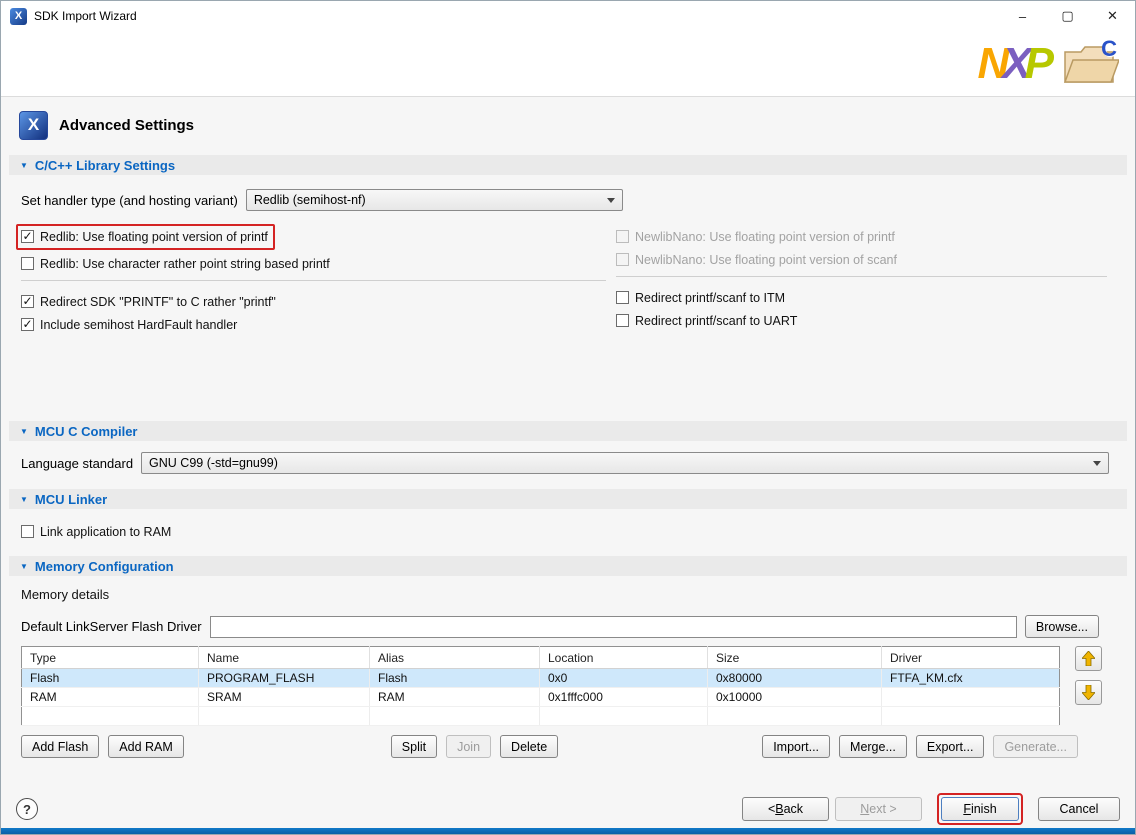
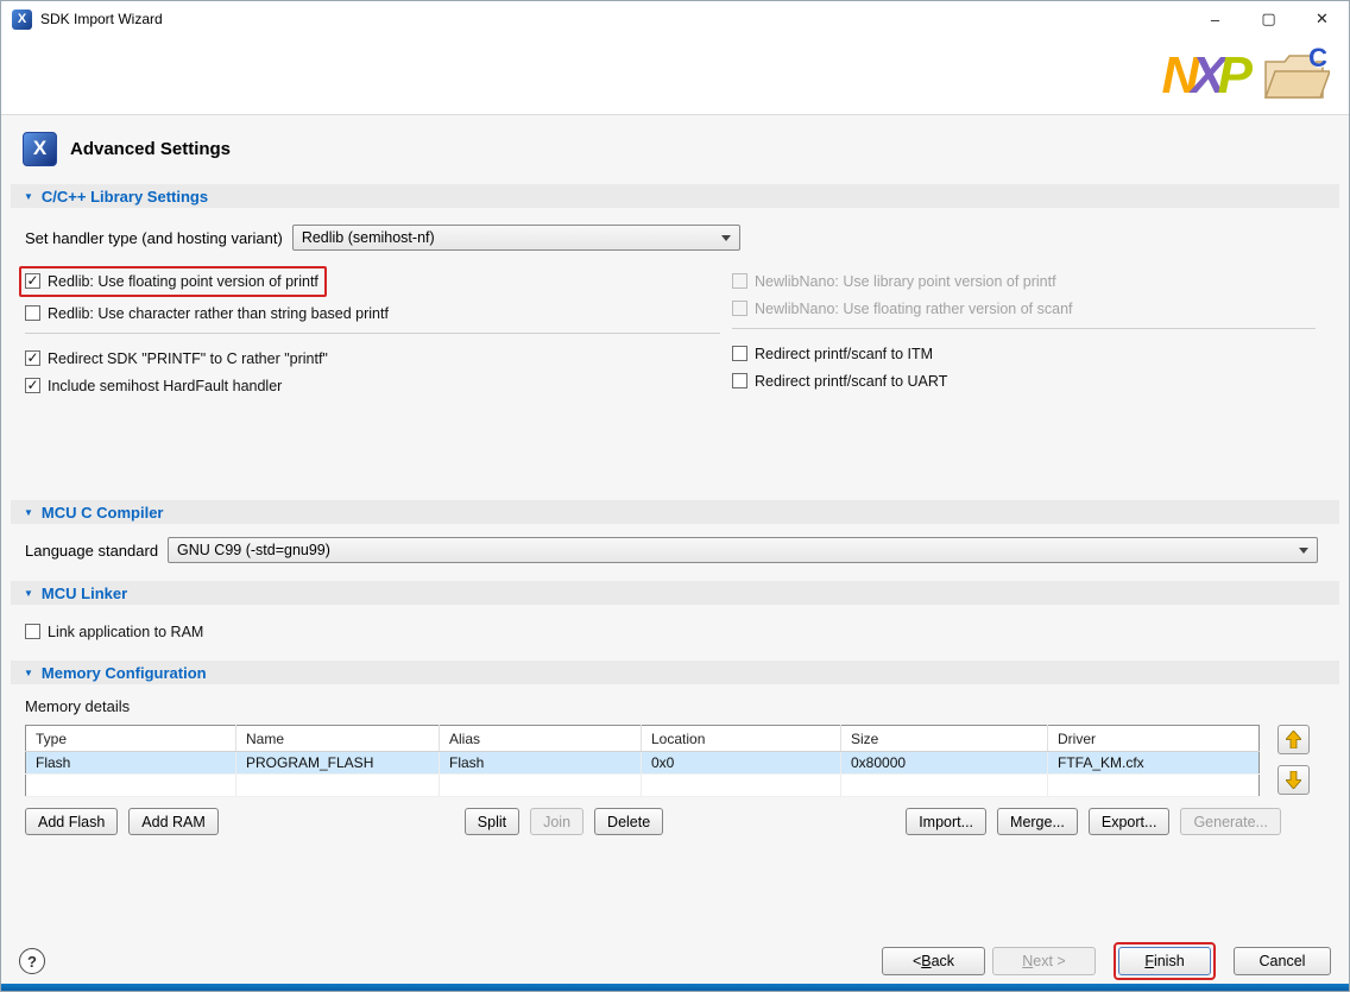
  X
  SDK Import Wizard
  –
  ▢
  ✕
  N
  X
  P
  C
  X
  Advanced Settings
  ▼
  C/C++ Library Settings
  Set handler type (and hosting variant)
  Redlib (semihost-nf)
  Redlib: Use floating point version of printf
- Redlib: Use character rather point string based printf
+ Redlib: Use character rather than string based printf
  Redirect SDK "PRINTF" to C rather "printf"
  Include semihost HardFault handler
- NewlibNano: Use floating point version of printf
+ NewlibNano: Use library point version of printf
- NewlibNano: Use floating point version of scanf
+ NewlibNano: Use floating rather version of scanf
  Redirect printf/scanf to ITM
  Redirect printf/scanf to UART
  ▼
  MCU C Compiler
  Language standard
  GNU C99 (-std=gnu99)
  ▼
  MCU Linker
  Link application to RAM
  ▼
  Memory Configuration
  Memory details
- Default LinkServer Flash Driver
- Browse...
  Type	Name	Alias	Location	Size	Driver
  Flash	PROGRAM_FLASH	Flash	0x0	0x80000	FTFA_KM.cfx
- RAM	SRAM	RAM	0x1fffc000	0x10000
  Add Flash
  Add RAM
  Split
  Join
  Delete
  Import...
  Merge...
  Export...
  Generate...
  ?
  <
  B
  ack
  N
  ext >
  F
  inish
  Cancel
